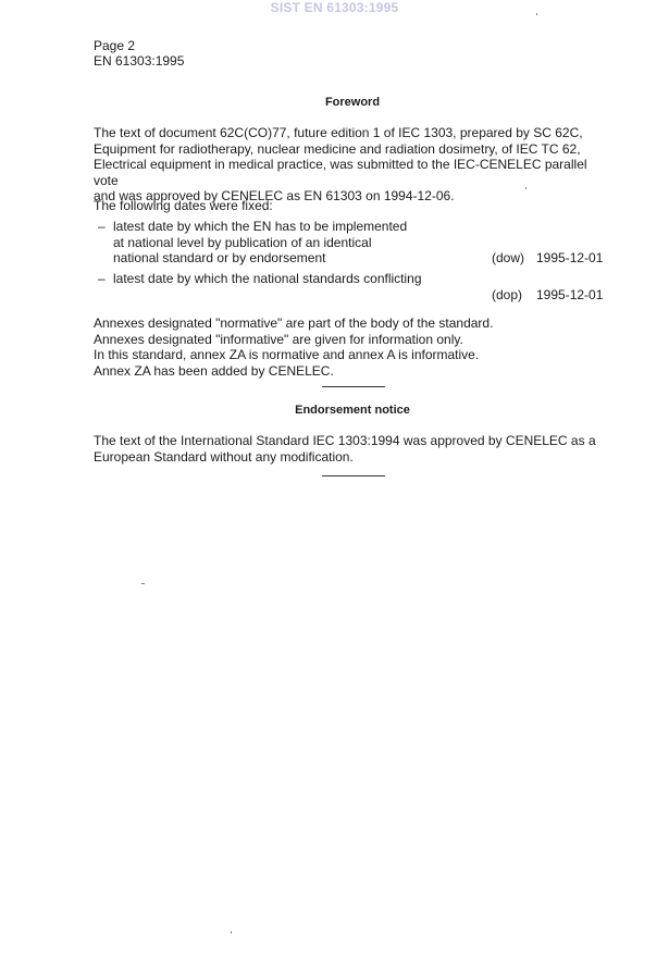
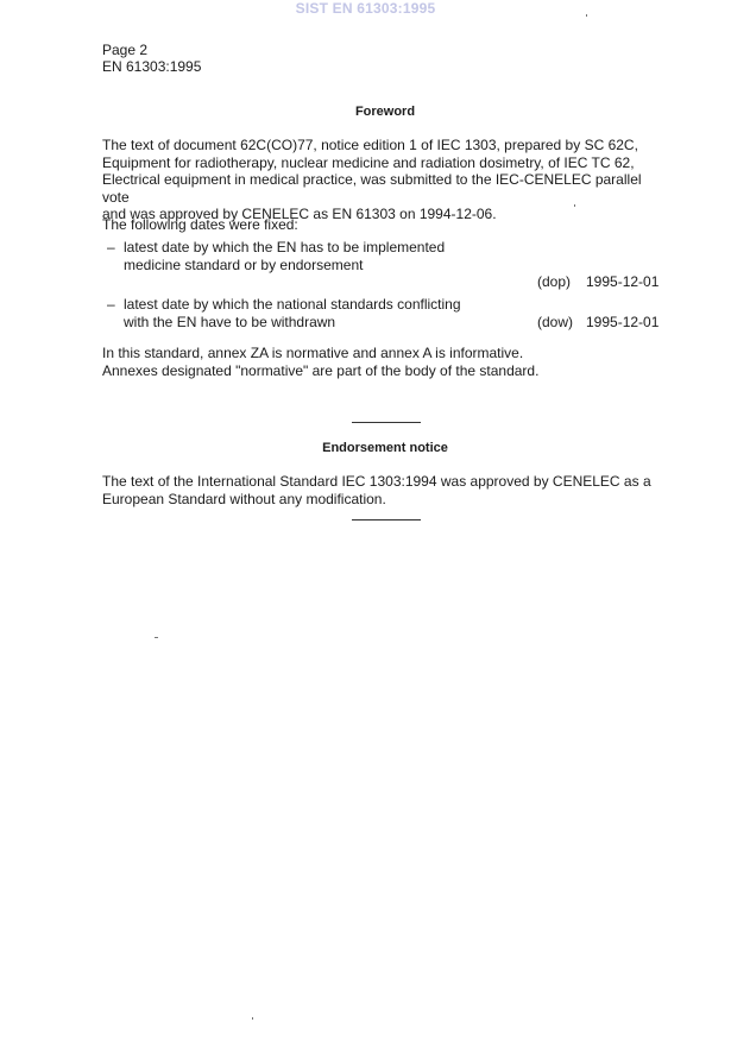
  SIST EN 61303:1995
  Page 2
  EN 61303:1995
  Foreword
- The text of document 62C(CO)77, future edition 1 of IEC 1303, prepared by SC 62C,
+ The text of document 62C(CO)77, notice edition 1 of IEC 1303, prepared by SC 62C,
  Equipment for radiotherapy, nuclear medicine and radiation dosimetry, of IEC TC 62,
  Electrical equipment in medical practice, was submitted to the IEC-CENELEC parallel vote
  and was approved by CENELEC as EN 61303 on 1994-12-06.
  The following dates were fixed:
  –
  latest date by which the EN has to be implemented
- at national level by publication of an identical
- national standard or by endorsement
+ medicine standard or by endorsement
- (dow)
+ (dop)
  1995-12-01
  –
  latest date by which the national standards conflicting
+ with the EN have to be withdrawn
- (dop)
+ (dow)
  1995-12-01
- Annexes designated "normative" are part of the body of the standard.
+ In this standard, annex ZA is normative and annex A is informative.
- Annexes designated "informative" are given for information only.
- In this standard, annex ZA is normative and annex A is informative.
+ Annexes designated "normative" are part of the body of the standard.
- Annex ZA has been added by CENELEC.
  Endorsement notice
  The text of the International Standard IEC 1303:1994 was approved by CENELEC as a
  European Standard without any modification.
